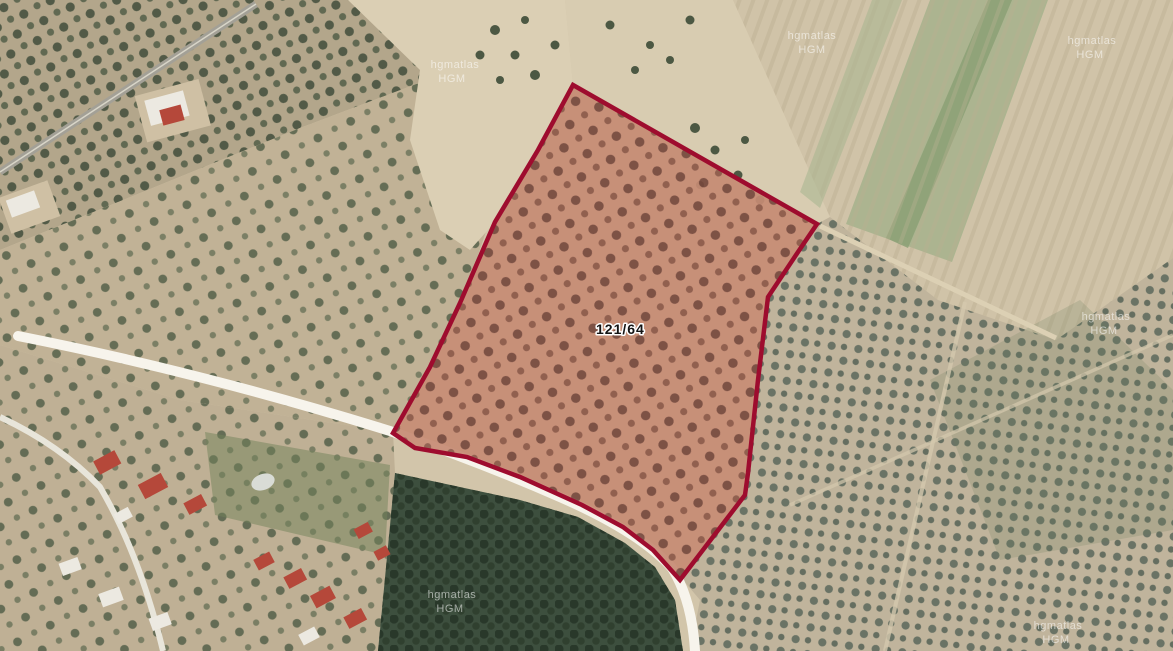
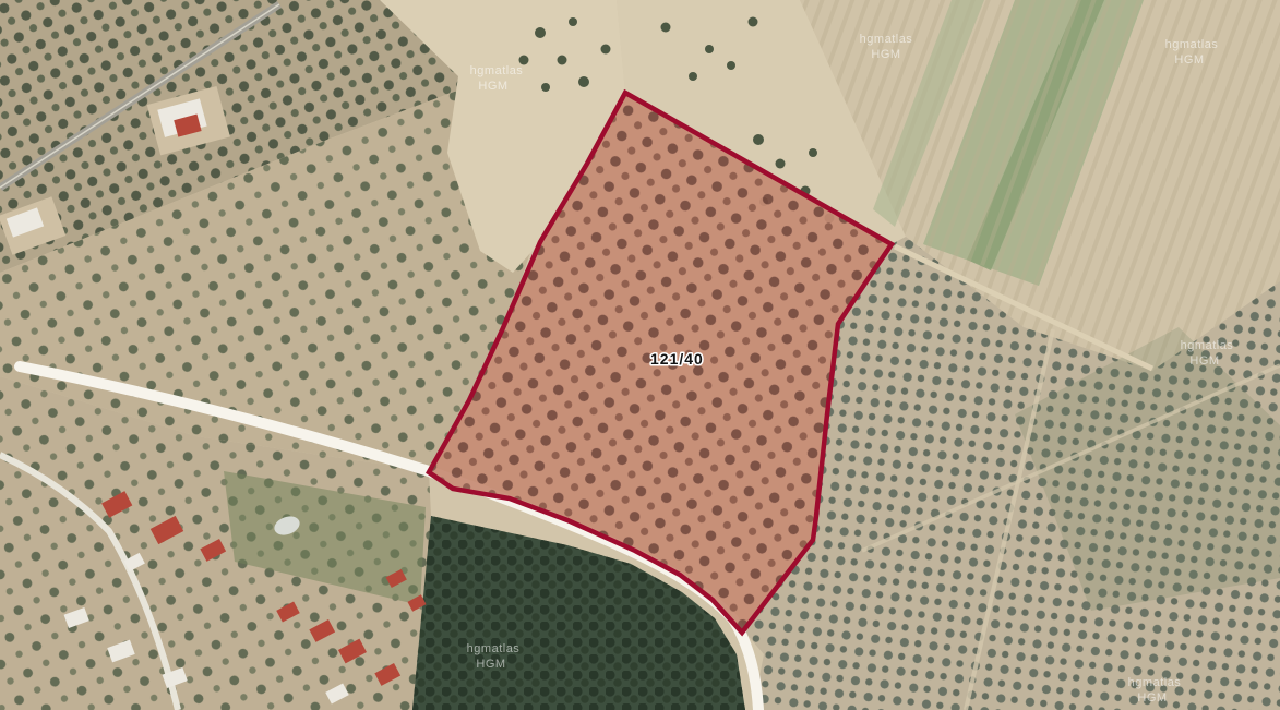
- 121/64
+ 121/40
  hgmatlas
  HGM
  hgmatlas
  HGM
  hgmatlas
  HGM
  hgmatlas
  HGM
  hgmatlas
  HGM
  hgmatlas
  HGM
